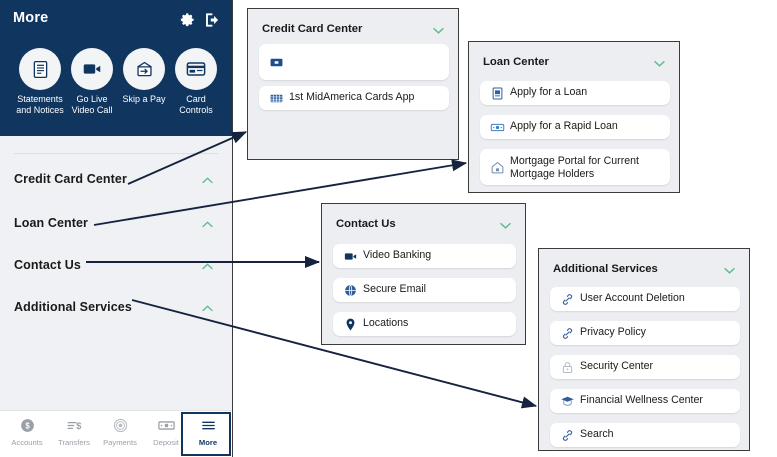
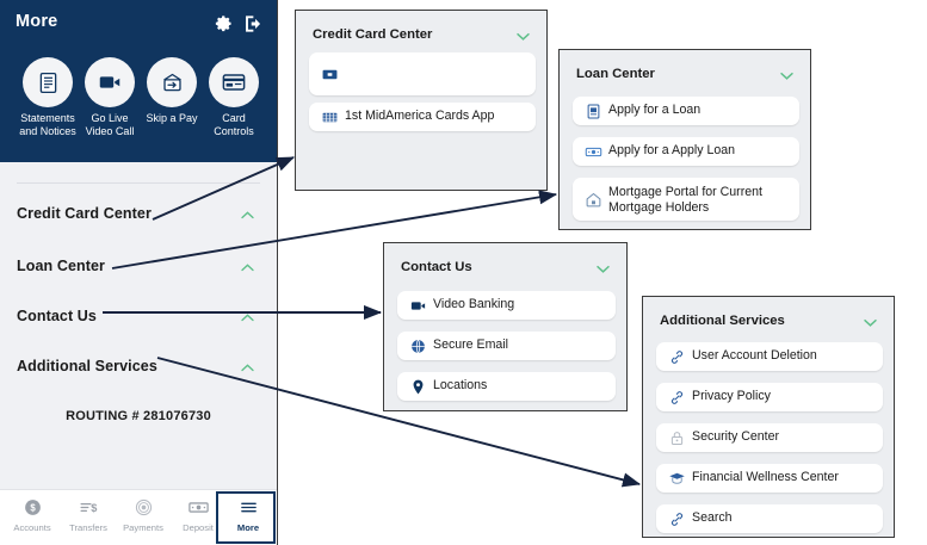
  More
  Statements and Notices
  Go Live Video Call
  Skip a Pay
  Card Controls
  Credit Card Center
  Loan Center
  Contact Us
  Additional Services
+ ROUTING # 281076730
  $
  Accounts
  $
  Transfers
  Payments
  Deposit
  More
  Credit Card Center
  1st MidAmerica Cards App
  Loan Center
  Apply for a Loan
- Apply for a Rapid Loan
+ Apply for a Apply Loan
  Mortgage Portal for Current Mortgage Holders
  Contact Us
  Video Banking
  Secure Email
  Locations
  Additional Services
  User Account Deletion
  Privacy Policy
  Security Center
  Financial Wellness Center
  Search
